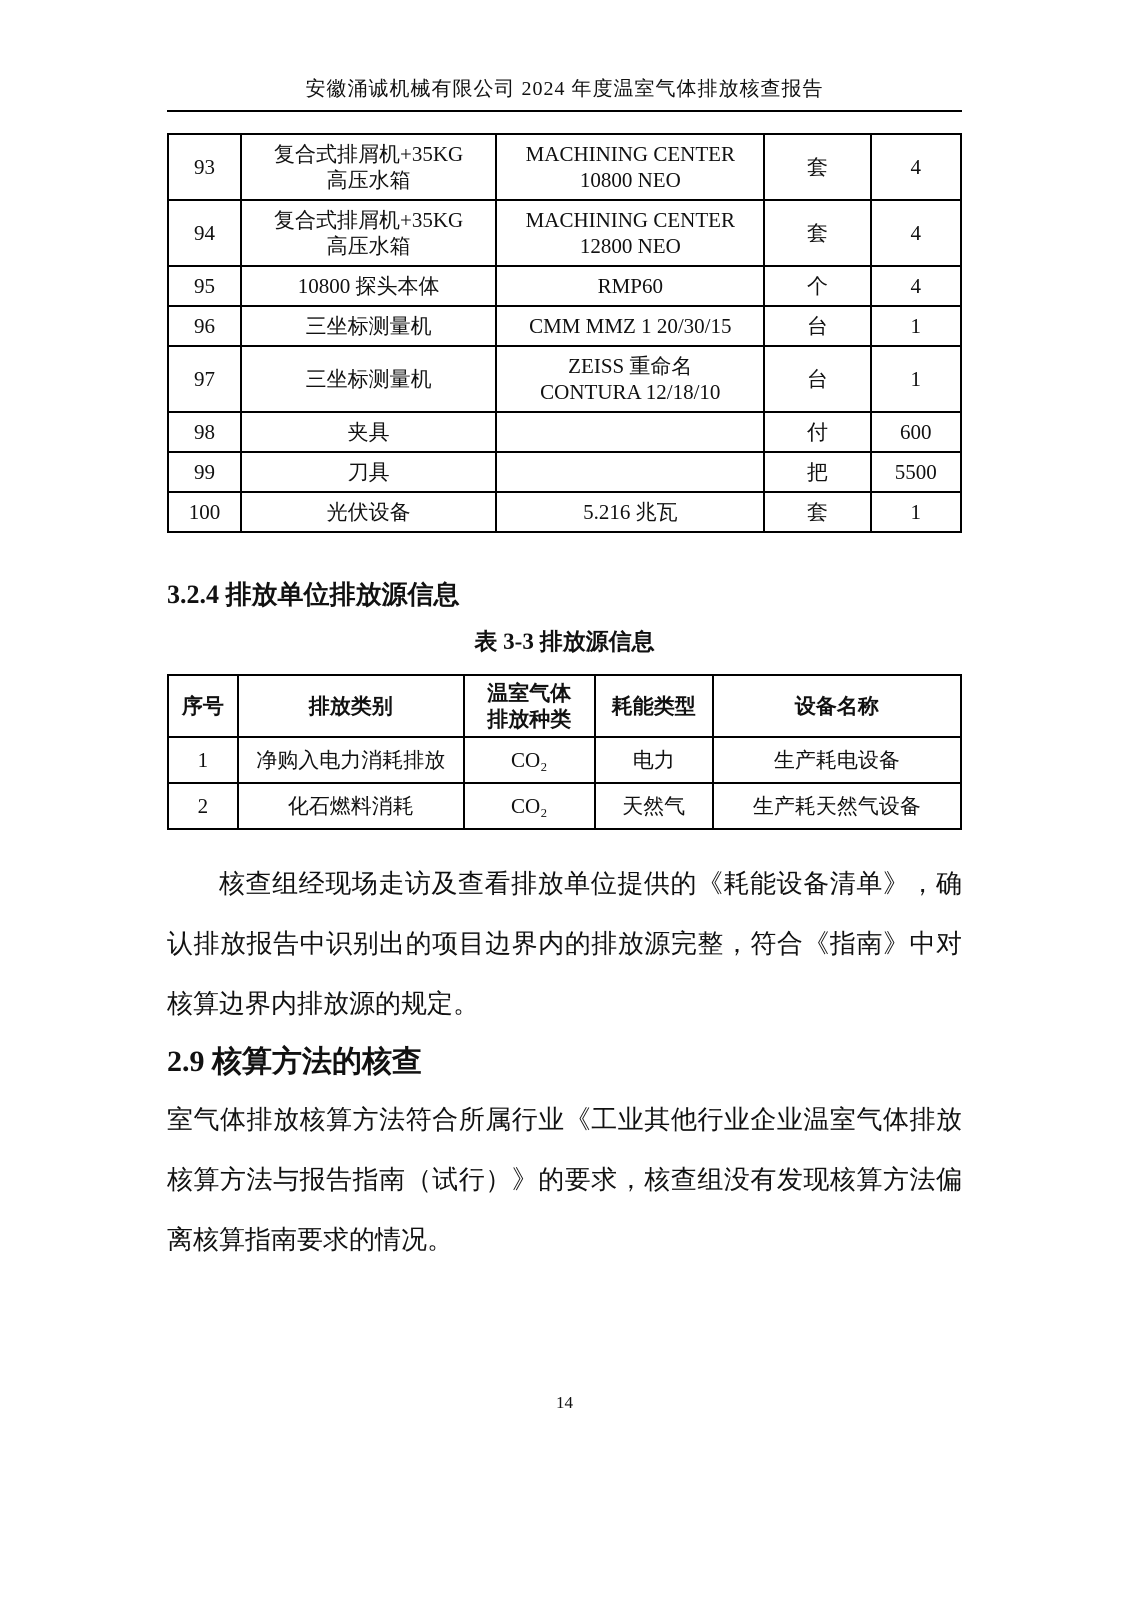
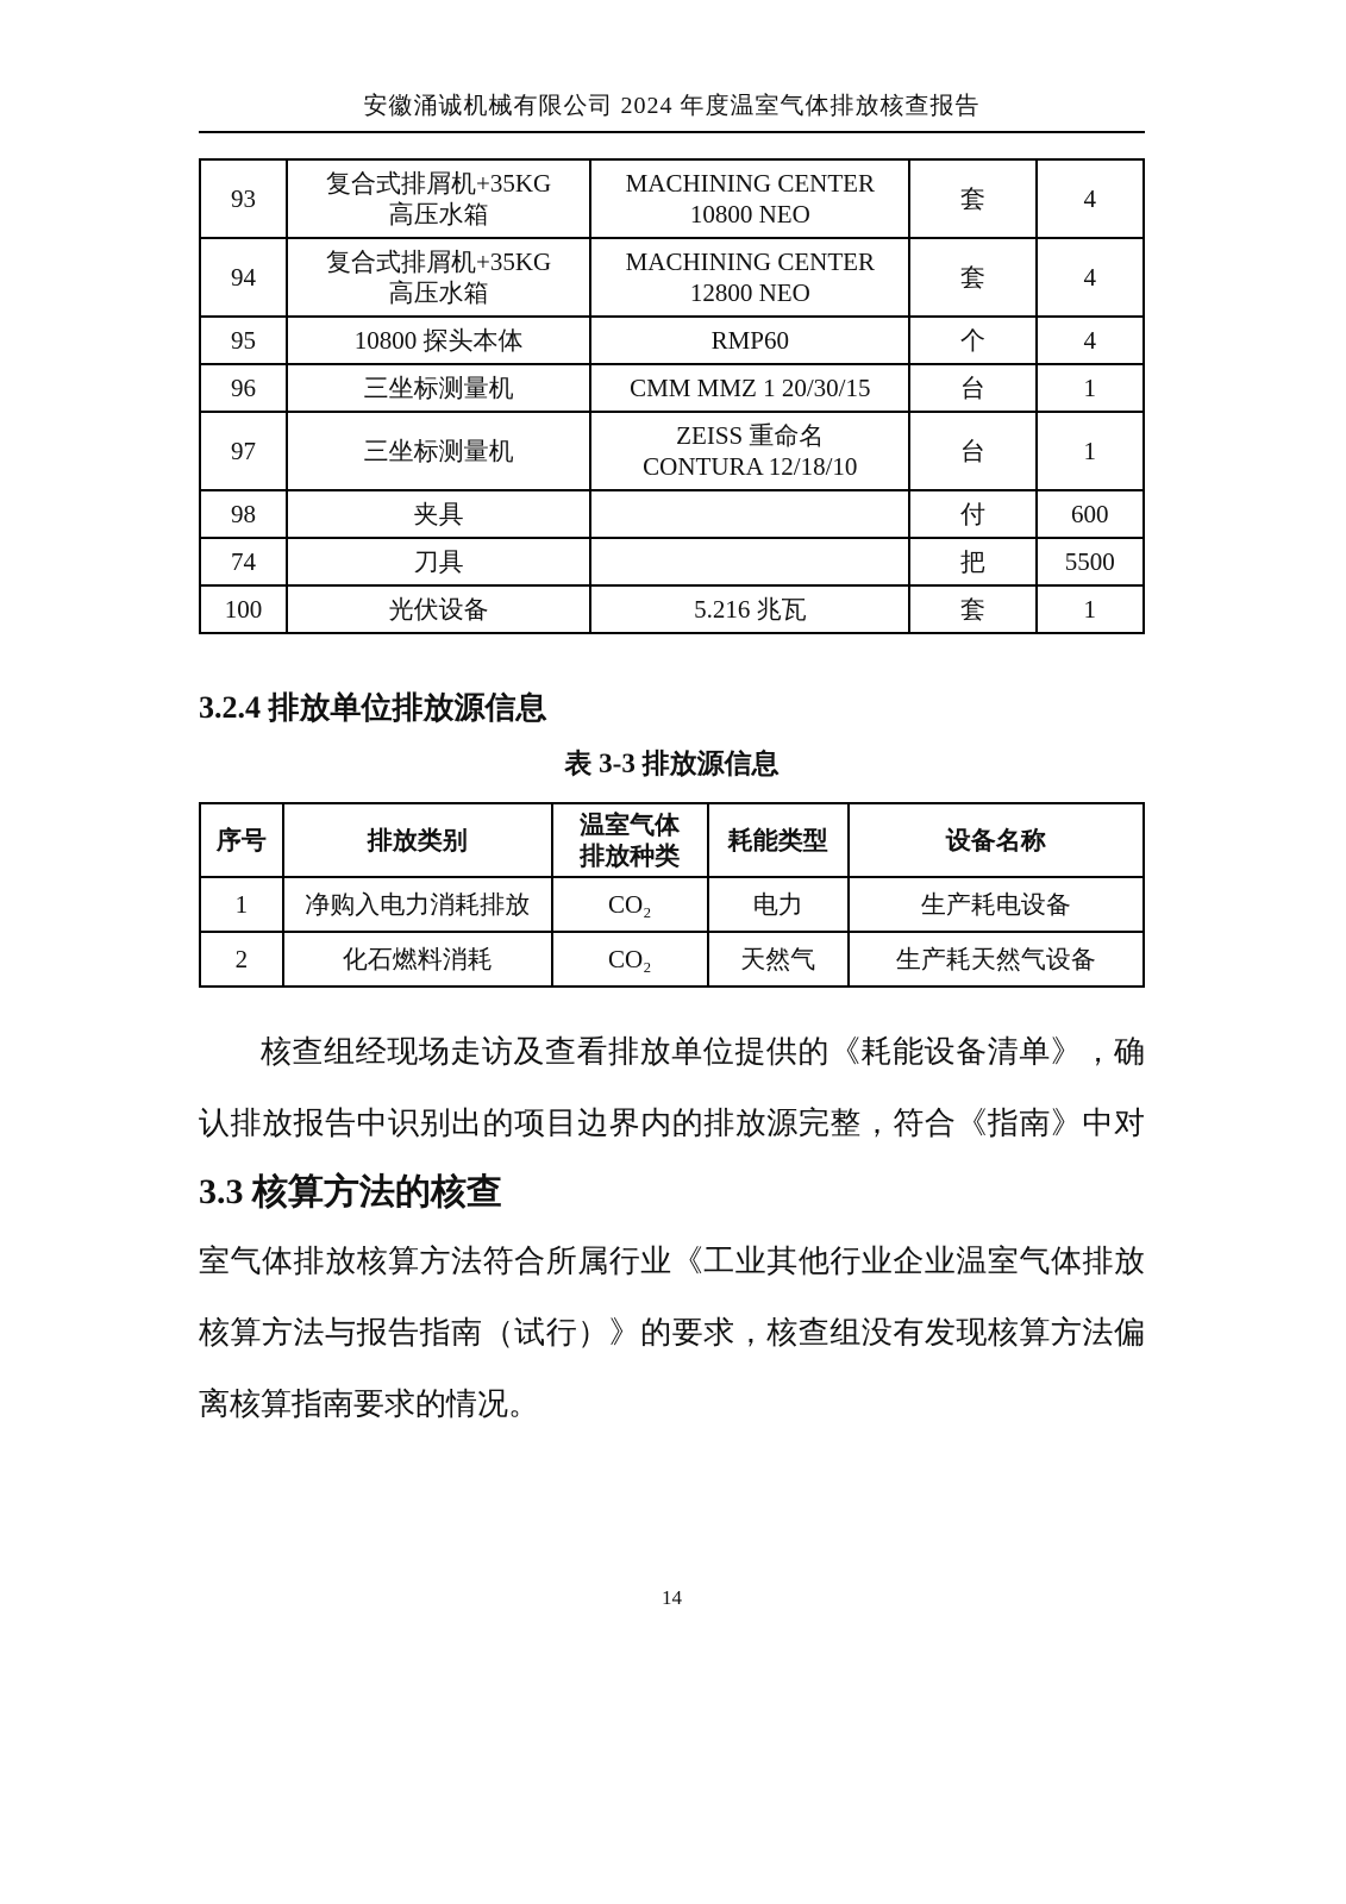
  安徽涌诚机械有限公司 2024 年度温室气体排放核查报告
  93	复合式排屑机+35KG 高压水箱	MACHINING CENTER 10800 NEO	套	4
  94	复合式排屑机+35KG 高压水箱	MACHINING CENTER 12800 NEO	套	4
  95	10800 探头本体	RMP60	个	4
  96	三坐标测量机	CMM MMZ 1 20/30/15	台	1
  97	三坐标测量机	ZEISS 重命名 CONTURA 12/18/10	台	1
  98	夹具		付	600
- 99	刀具		把	5500
+ 74	刀具		把	5500
  100	光伏设备	5.216 兆瓦	套	1
  3.2.4 排放单位排放源信息
  表 3-3 排放源信息
  序号	排放类别	温室气体 排放种类	耗能类型	设备名称
  1	净购入电力消耗排放	CO₂	电力	生产耗电设备
  2	化石燃料消耗	CO₂	天然气	生产耗天然气设备
  核查组经现场走访及查看排放单位提供的《耗能设备清单》，确
  认排放报告中识别出的项目边界内的排放源完整，符合《指南》中对
- 核算边界内排放源的规定。
- 2.9 核算方法的核查
+ 3.3 核算方法的核查
  室气体排放核算方法符合所属行业《工业其他行业企业温室气体排放
  核算方法与报告指南（试行）》的要求，核查组没有发现核算方法偏
  离核算指南要求的情况。
  14
